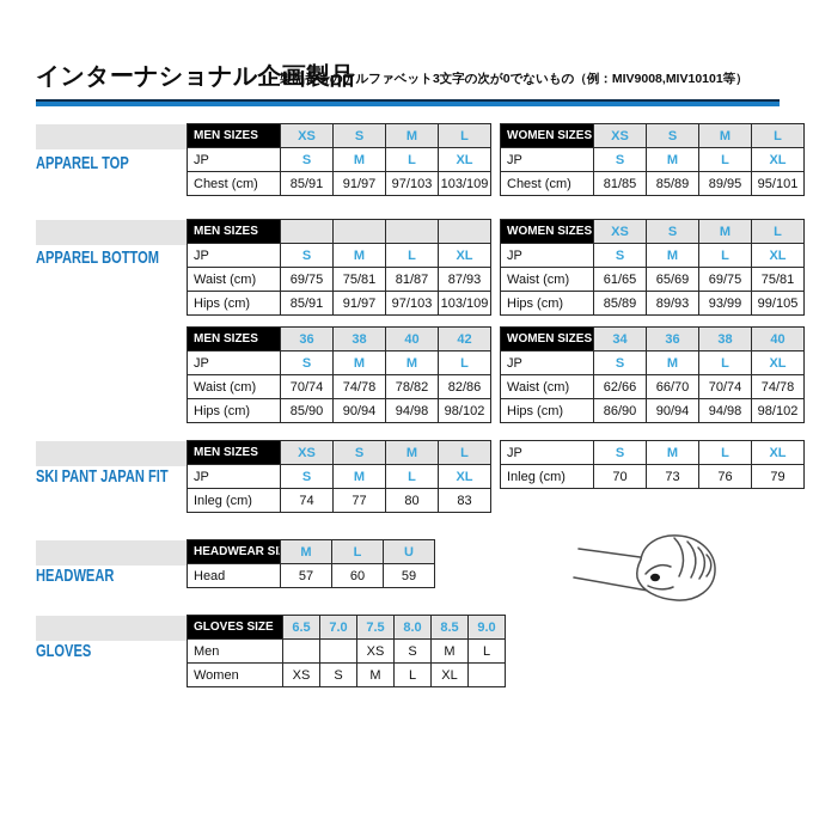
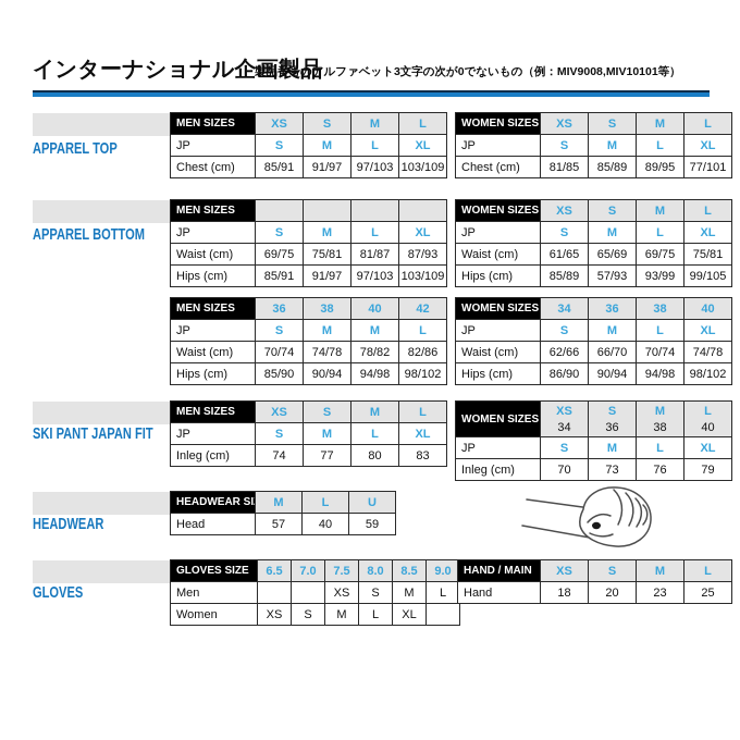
  インターナショナル企画製品
  製品番号のアルファベット3文字の次が0でないもの（例：MIV9008,MIV10101等）
  APPAREL TOP
  APPAREL BOTTOM
  SKI PANT JAPAN FIT
  HEADWEAR
  GLOVES
  MEN SIZES	XS	S	M	L
  JP	S	M	L	XL
  Chest (cm)	85/91	91/97	97/103	103/109
  WOMEN SIZES	XS	S	M	L
  JP	S	M	L	XL
- Chest (cm)	81/85	85/89	89/95	95/101
+ Chest (cm)	81/85	85/89	89/95	77/101
  MEN SIZES
  JP	S	M	L	XL
  Waist (cm)	69/75	75/81	81/87	87/93
  Hips (cm)	85/91	91/97	97/103	103/109
  WOMEN SIZES	XS	S	M	L
  JP	S	M	L	XL
  Waist (cm)	61/65	65/69	69/75	75/81
- Hips (cm)	85/89	89/93	93/99	99/105
+ Hips (cm)	85/89	57/93	93/99	99/105
  MEN SIZES	36	38	40	42
  JP	S	M	M	L
  Waist (cm)	70/74	74/78	78/82	82/86
  Hips (cm)	85/90	90/94	94/98	98/102
  WOMEN SIZES	34	36	38	40
  JP	S	M	L	XL
  Waist (cm)	62/66	66/70	70/74	74/78
  Hips (cm)	86/90	90/94	94/98	98/102
  MEN SIZES	XS	S	M	L
  JP	S	M	L	XL
  Inleg (cm)	74	77	80	83
+ WOMEN SIZES	XS34	S36	M38	L40
  JP	S	M	L	XL
  Inleg (cm)	70	73	76	79
  HEADWEAR SI	M	L	U
- Head	57	60	59
+ Head	57	40	59
  GLOVES SIZE	6.5	7.0	7.5	8.0	8.5	9.0
  Men			XS	S	M	L
  Women	XS	S	M	L	XL
+ HAND / MAIN	XS	S	M	L
+ Hand	18	20	23	25
